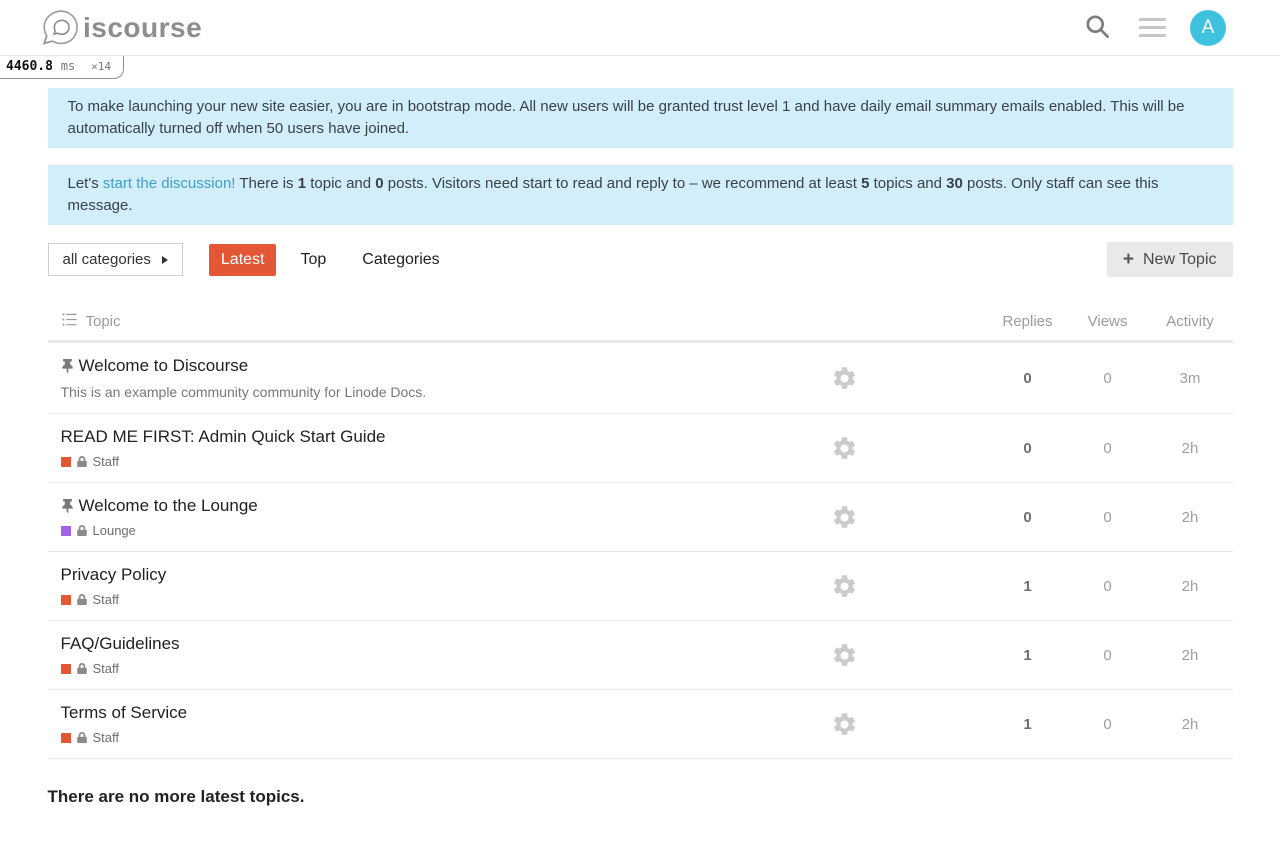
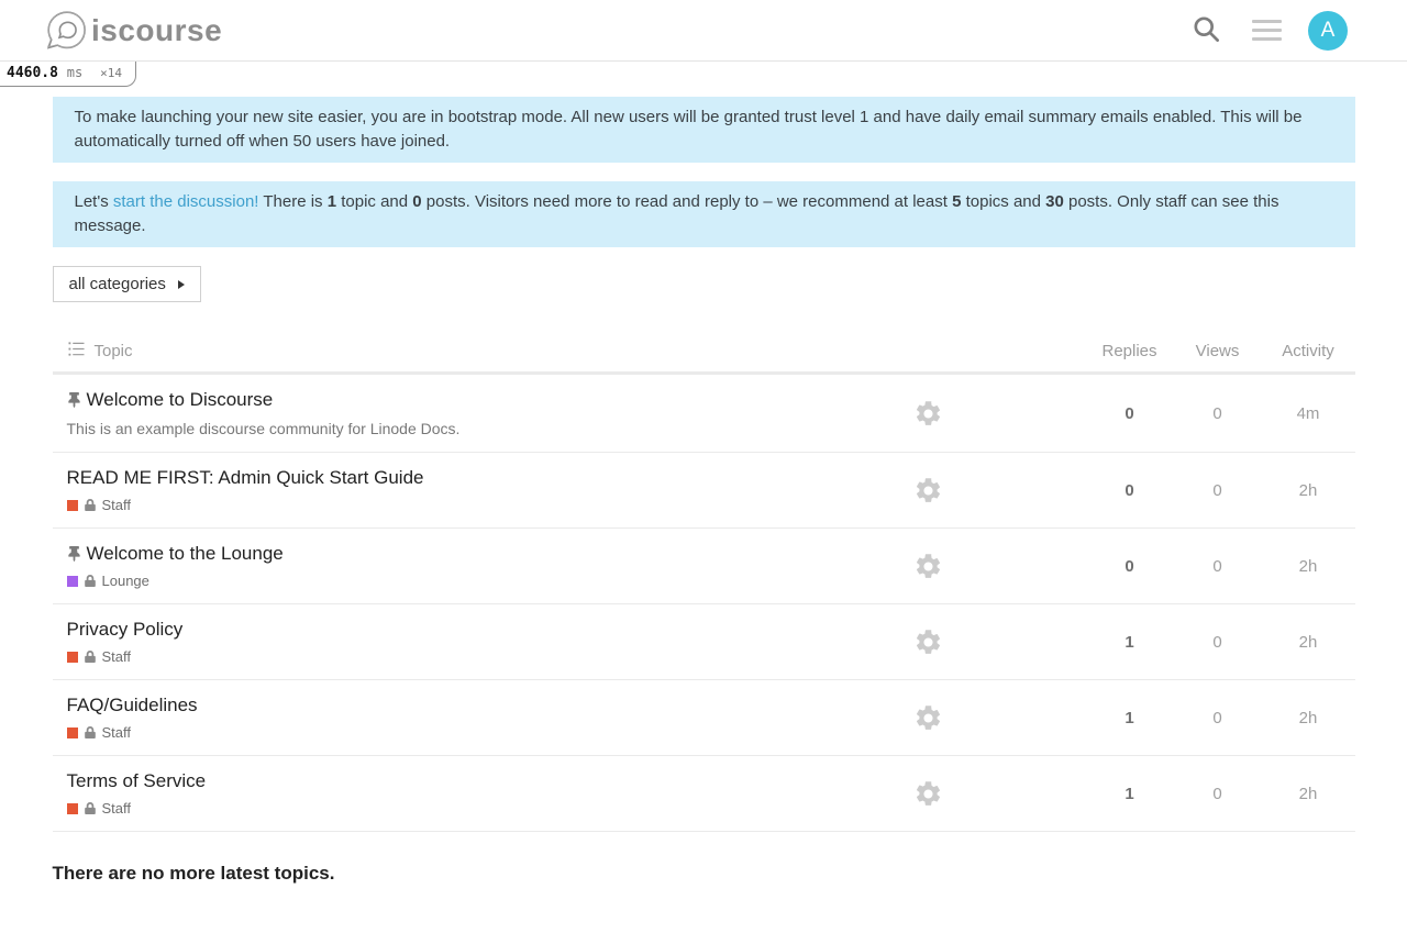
  iscourse
  A
  4460.8 ms ×14
  To make launching your new site easier, you are in bootstrap mode. All new users will be granted trust level 1 and have daily email summary emails enabled. This will be automatically turned off when 50 users have joined.
- Let's start the discussion! There is 1 topic and 0 posts. Visitors need start to read and reply to – we recommend at least 5 topics and 30 posts. Only staff can see this message.
+ Let's start the discussion! There is 1 topic and 0 posts. Visitors need more to read and reply to – we recommend at least 5 topics and 30 posts. Only staff can see this message.
  all categories
- Latest
- Top
- Categories
- +
- New Topic
  Topic
  Replies
  Views
  Activity
  Welcome to Discourse
- This is an example community community for Linode Docs.
+ This is an example discourse community for Linode Docs.
  0
  0
- 3m
+ 4m
  READ ME FIRST: Admin Quick Start Guide
  Staff
  0
  0
  2h
  Welcome to the Lounge
  Lounge
  0
  0
  2h
  Privacy Policy
  Staff
  1
  0
  2h
  FAQ/Guidelines
  Staff
  1
  0
  2h
  Terms of Service
  Staff
  1
  0
  2h
  There are no more latest topics.
